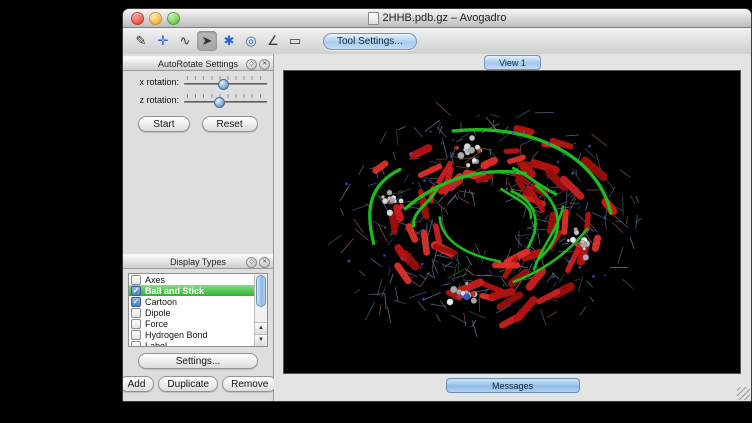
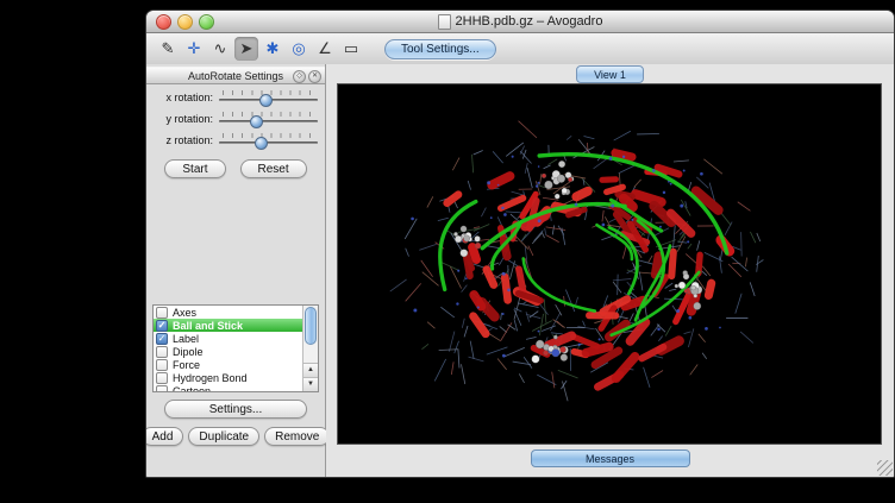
  2HHB.pdb.gz – Avogadro
  ✎
  ✛
  ∿
  ➤
  ✱
  ◎
  ∠
  ▭
  Tool Settings...
  AutoRotate Settings
  x rotation:
+ y rotation:
  z rotation:
  Start
  Reset
- Display Types
  Axes
  Ball and Stick
- Cartoon
+ Label
  Dipole
  Force
  Hydrogen Bond
- Label
+ Cartoon
  Settings...
  Add
  Duplicate
  Remove
  View 1
  Messages
